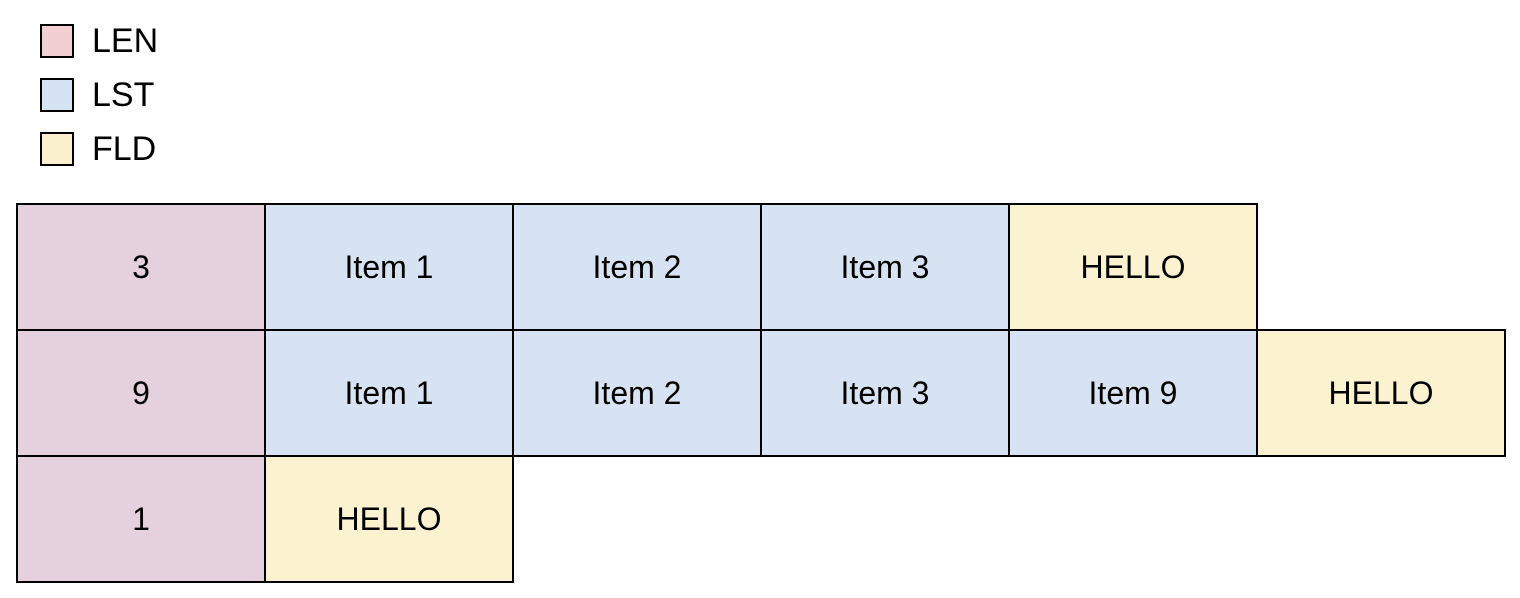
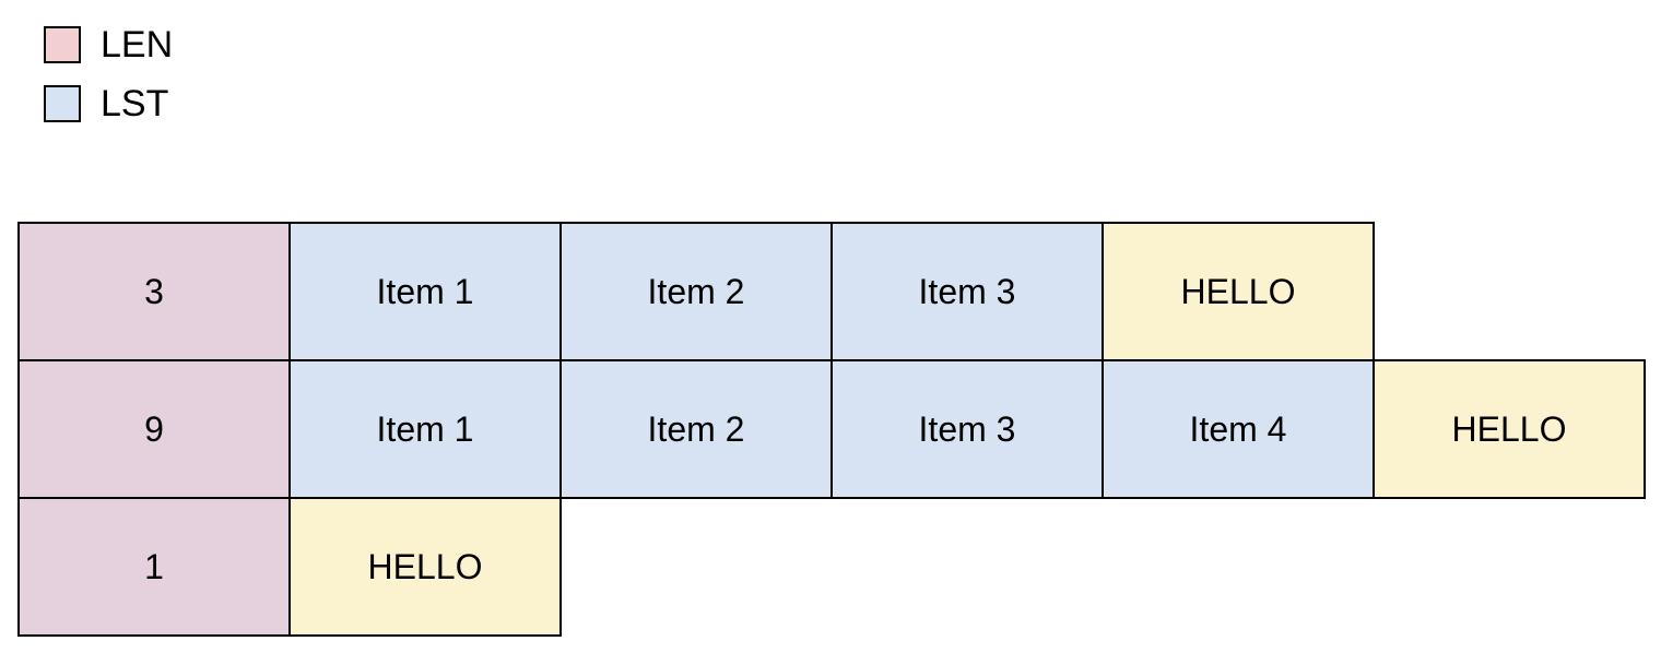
  LEN
  LST
- FLD
  3
  Item 1
  Item 2
  Item 3
  HELLO
  9
  Item 1
  Item 2
  Item 3
- Item 9
+ Item 4
  HELLO
  1
  HELLO
